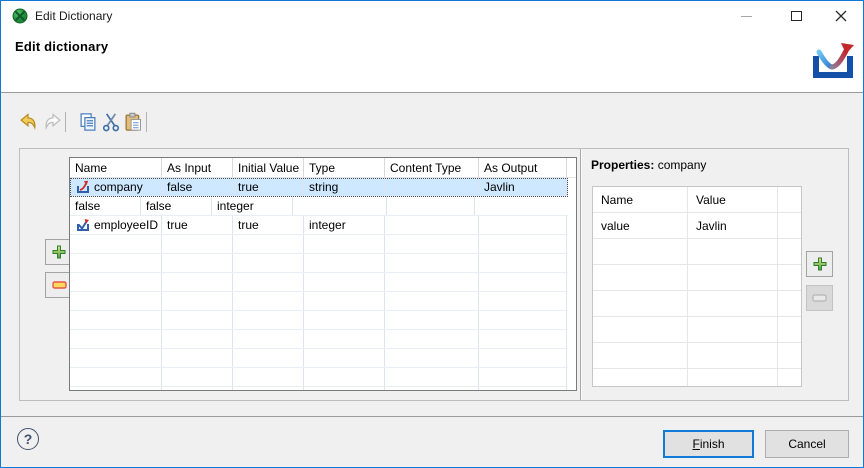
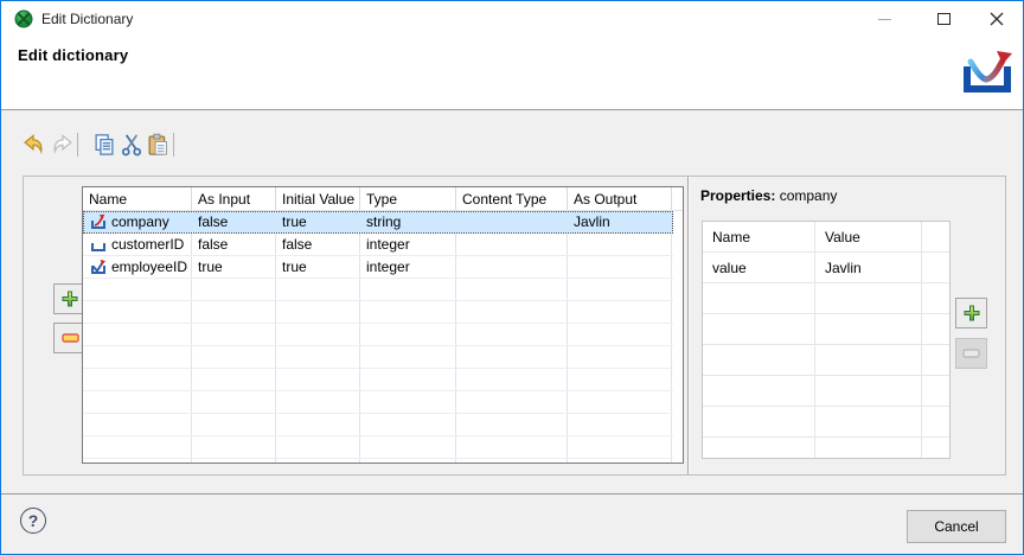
  Edit Dictionary
  Edit dictionary
  Name
  As Input
  Initial Value
  Type
  Content Type
  As Output
  company
  false
  true
  string
  Javlin
+ customerID
  false
  false
  integer
  employeeID
  true
  true
  integer
  Properties: company
  Name
  Value
  value
  Javlin
  ?
- Finish
  Cancel
